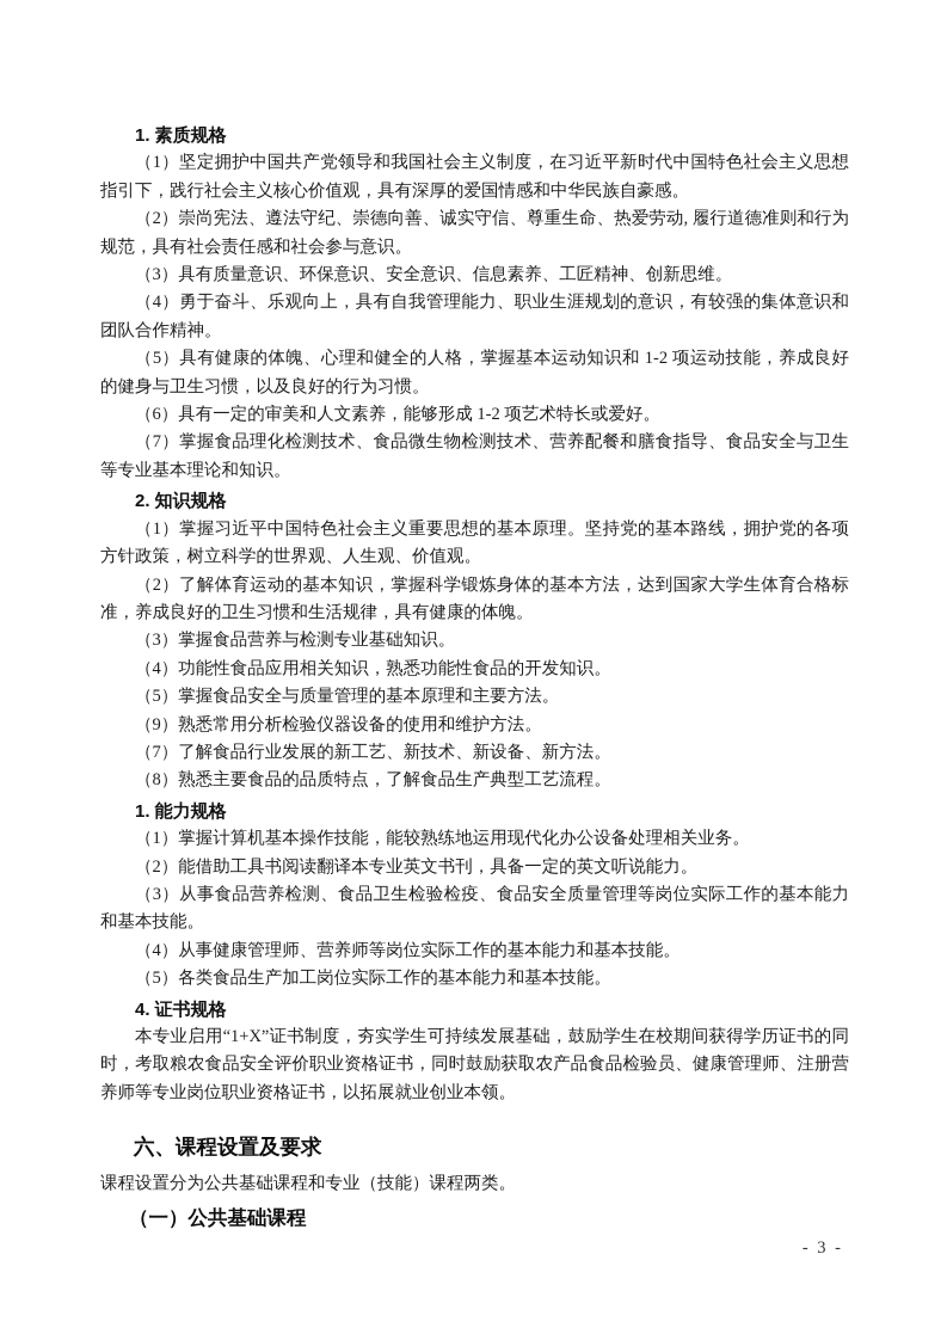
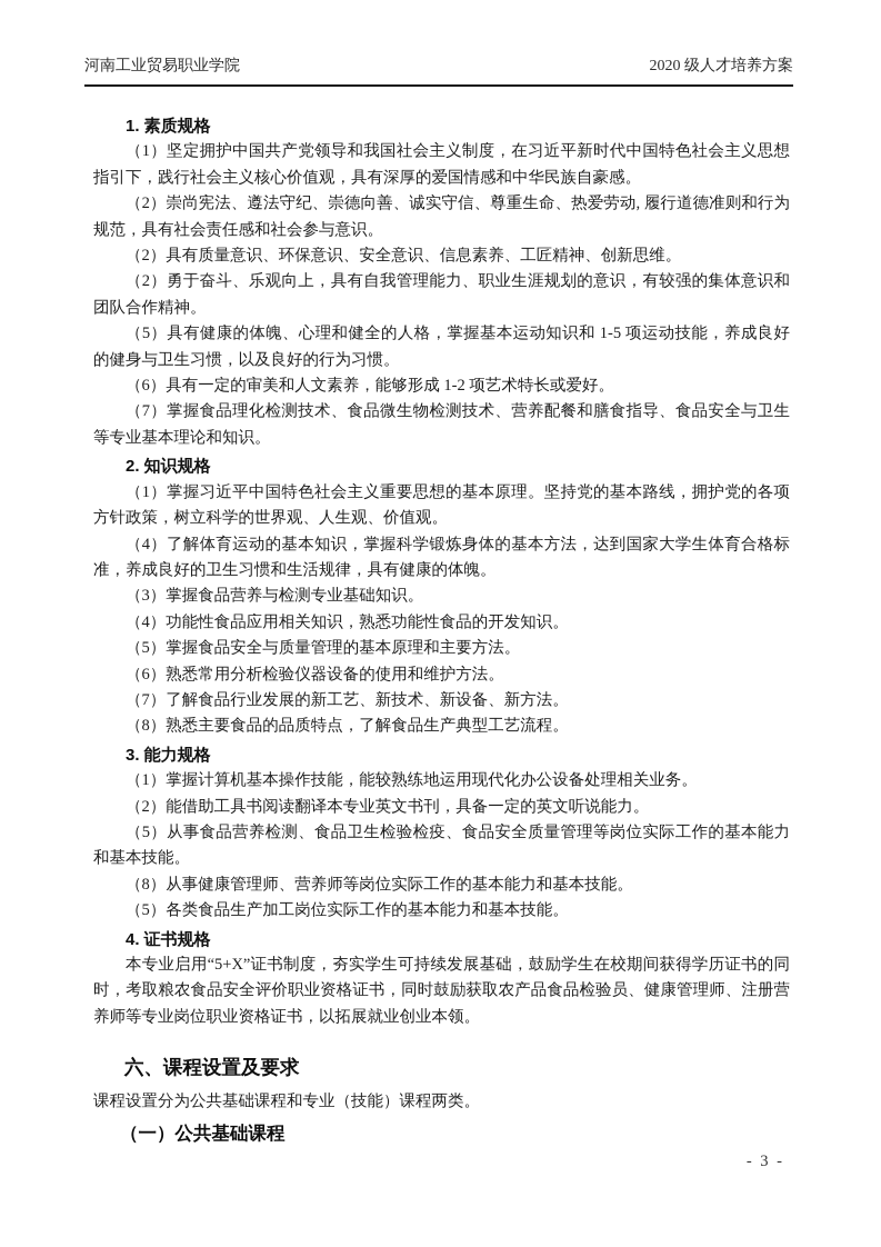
+ 河南工业贸易职业学院
+ 2020 级人才培养方案
  1. 素质规格
  （1）坚定拥护中国共产党领导和我国社会主义制度，在习近平新时代中国特色社会主义思想指引下，践行社会主义核心价值观，具有深厚的爱国情感和中华民族自豪感。
  （2）崇尚宪法、遵法守纪、崇德向善、诚实守信、尊重生命、热爱劳动, 履行道德准则和行为规范，具有社会责任感和社会参与意识。
- （3）具有质量意识、环保意识、安全意识、信息素养、工匠精神、创新思维。
+ （2）具有质量意识、环保意识、安全意识、信息素养、工匠精神、创新思维。
- （4）勇于奋斗、乐观向上，具有自我管理能力、职业生涯规划的意识，有较强的集体意识和团队合作精神。
+ （2）勇于奋斗、乐观向上，具有自我管理能力、职业生涯规划的意识，有较强的集体意识和团队合作精神。
- （5）具有健康的体魄、心理和健全的人格，掌握基本运动知识和 1-2 项运动技能，养成良好的健身与卫生习惯，以及良好的行为习惯。
+ （5）具有健康的体魄、心理和健全的人格，掌握基本运动知识和 1-5 项运动技能，养成良好的健身与卫生习惯，以及良好的行为习惯。
  （6）具有一定的审美和人文素养，能够形成 1-2 项艺术特长或爱好。
  （7）掌握食品理化检测技术、食品微生物检测技术、营养配餐和膳食指导、食品安全与卫生等专业基本理论和知识。
  2. 知识规格
  （1）掌握习近平中国特色社会主义重要思想的基本原理。坚持党的基本路线，拥护党的各项方针政策，树立科学的世界观、人生观、价值观。
- （2）了解体育运动的基本知识，掌握科学锻炼身体的基本方法，达到国家大学生体育合格标准，养成良好的卫生习惯和生活规律，具有健康的体魄。
+ （4）了解体育运动的基本知识，掌握科学锻炼身体的基本方法，达到国家大学生体育合格标准，养成良好的卫生习惯和生活规律，具有健康的体魄。
  （3）掌握食品营养与检测专业基础知识。
  （4）功能性食品应用相关知识，熟悉功能性食品的开发知识。
  （5）掌握食品安全与质量管理的基本原理和主要方法。
- （9）熟悉常用分析检验仪器设备的使用和维护方法。
+ （6）熟悉常用分析检验仪器设备的使用和维护方法。
  （7）了解食品行业发展的新工艺、新技术、新设备、新方法。
  （8）熟悉主要食品的品质特点，了解食品生产典型工艺流程。
- 1. 能力规格
+ 3. 能力规格
  （1）掌握计算机基本操作技能，能较熟练地运用现代化办公设备处理相关业务。
  （2）能借助工具书阅读翻译本专业英文书刊，具备一定的英文听说能力。
- （3）从事食品营养检测、食品卫生检验检疫、食品安全质量管理等岗位实际工作的基本能力和基本技能。
+ （5）从事食品营养检测、食品卫生检验检疫、食品安全质量管理等岗位实际工作的基本能力和基本技能。
- （4）从事健康管理师、营养师等岗位实际工作的基本能力和基本技能。
+ （8）从事健康管理师、营养师等岗位实际工作的基本能力和基本技能。
  （5）各类食品生产加工岗位实际工作的基本能力和基本技能。
  4. 证书规格
- 本专业启用“1+X”证书制度，夯实学生可持续发展基础，鼓励学生在校期间获得学历证书的同时，考取粮农食品安全评价职业资格证书，同时鼓励获取农产品食品检验员、健康管理师、注册营养师等专业岗位职业资格证书，以拓展就业创业本领。
+ 本专业启用“5+X”证书制度，夯实学生可持续发展基础，鼓励学生在校期间获得学历证书的同时，考取粮农食品安全评价职业资格证书，同时鼓励获取农产品食品检验员、健康管理师、注册营养师等专业岗位职业资格证书，以拓展就业创业本领。
  六、课程设置及要求
  课程设置分为公共基础课程和专业（技能）课程两类。
  （一）公共基础课程
  - 3 -
